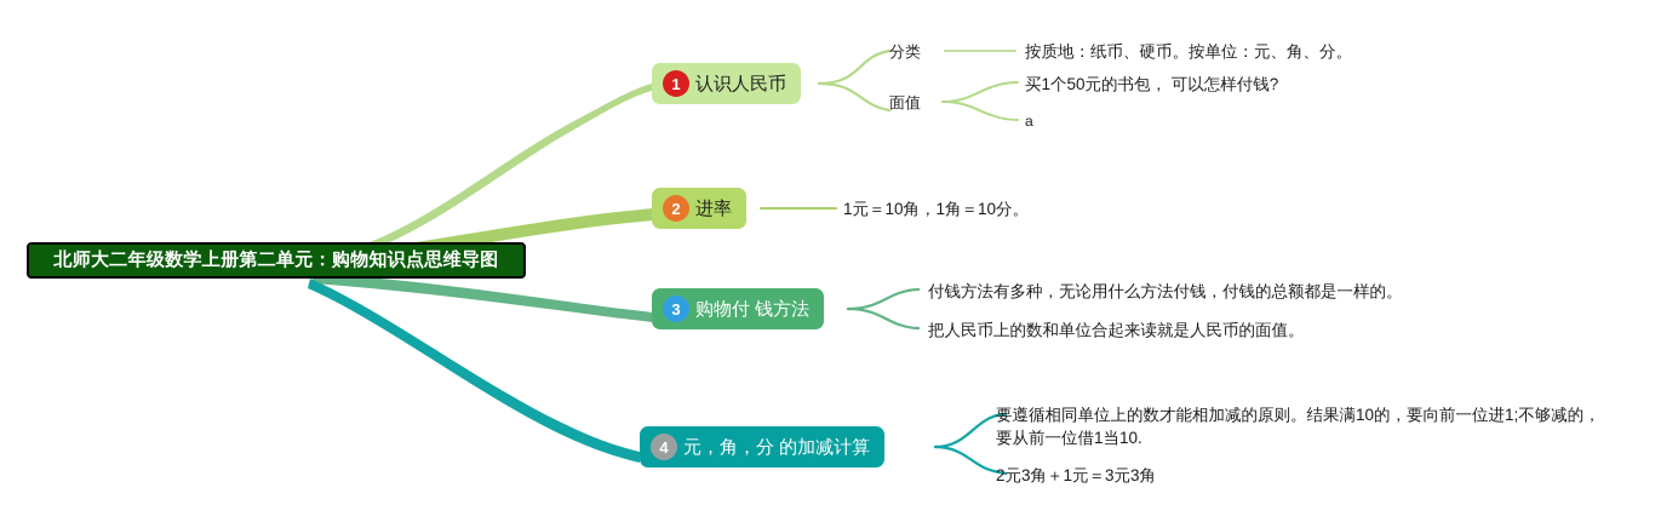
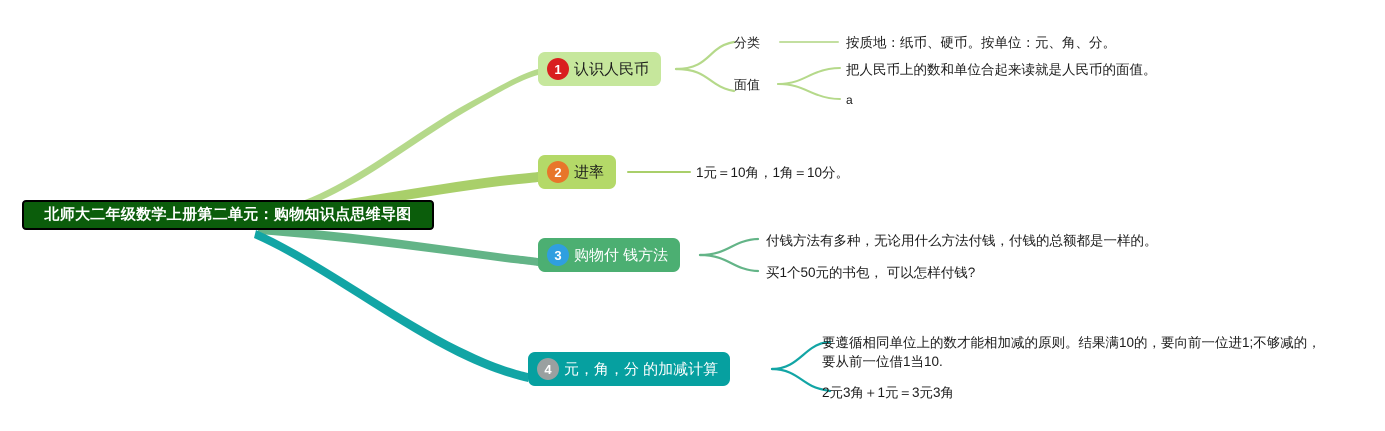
  北师大二年级数学上册第二单元：购物知识点思维导图
  1
  认识人民币
  分类
  面值
  按质地：纸币、硬币。按单位：元、角、分。
- 买1个50元的书包， 可以怎样付钱?
+ 把人民币上的数和单位合起来读就是人民币的面值。
  a
  2
  进率
  1元＝10角，1角＝10分。
  3
  购物付 钱方法
  付钱方法有多种，无论用什么方法付钱，付钱的总额都是一样的。
- 把人民币上的数和单位合起来读就是人民币的面值。
+ 买1个50元的书包， 可以怎样付钱?
  4
  元，角，分 的加减计算
  要遵循相同单位上的数才能相加减的原则。结果满10的，要向前一位进1;不够减的，要从前一位借1当10.
  2元3角＋1元＝3元3角
